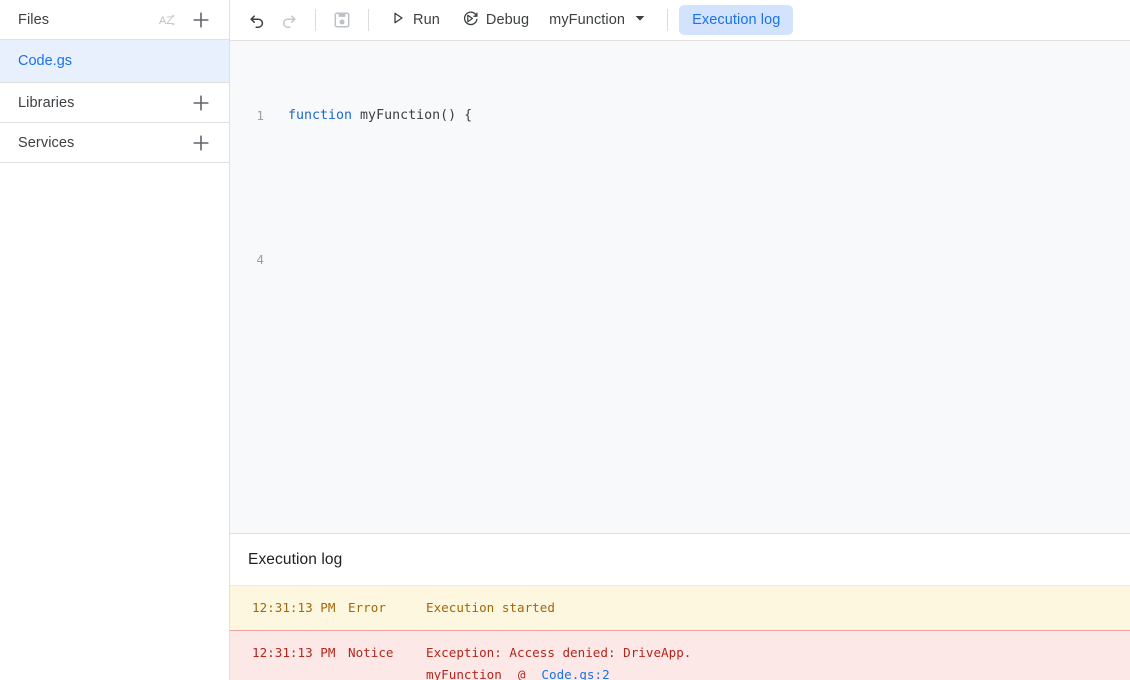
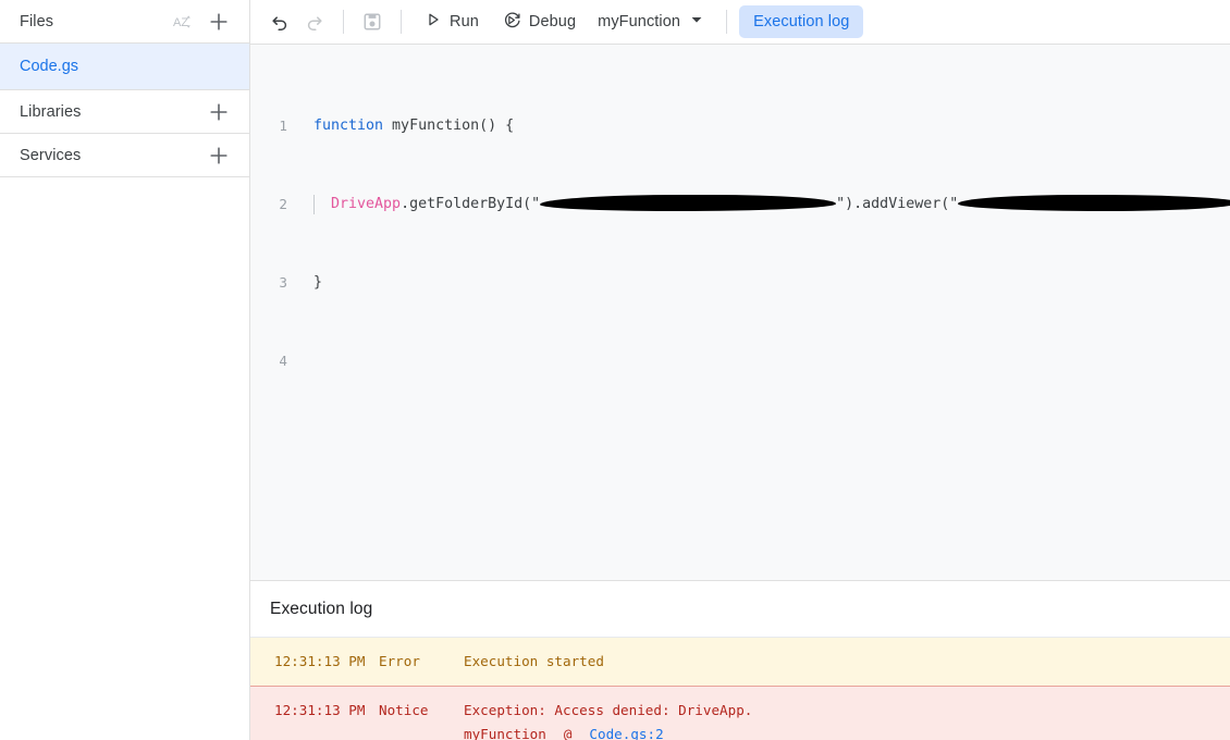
  Files
  AZ
  Code.gs
  Libraries
  Services
  Run
  Debug
  myFunction
  Execution log
  1
  function myFunction() {
+ 2
+ DriveApp.getFolderById(" ").addViewer("
+ 3
+ }
  4
  Execution log
  12:31:13 PM
  Error
  Execution started
  12:31:13 PM
  Notice
  Exception: Access denied: DriveApp.
  myFunction @ Code.gs:2
